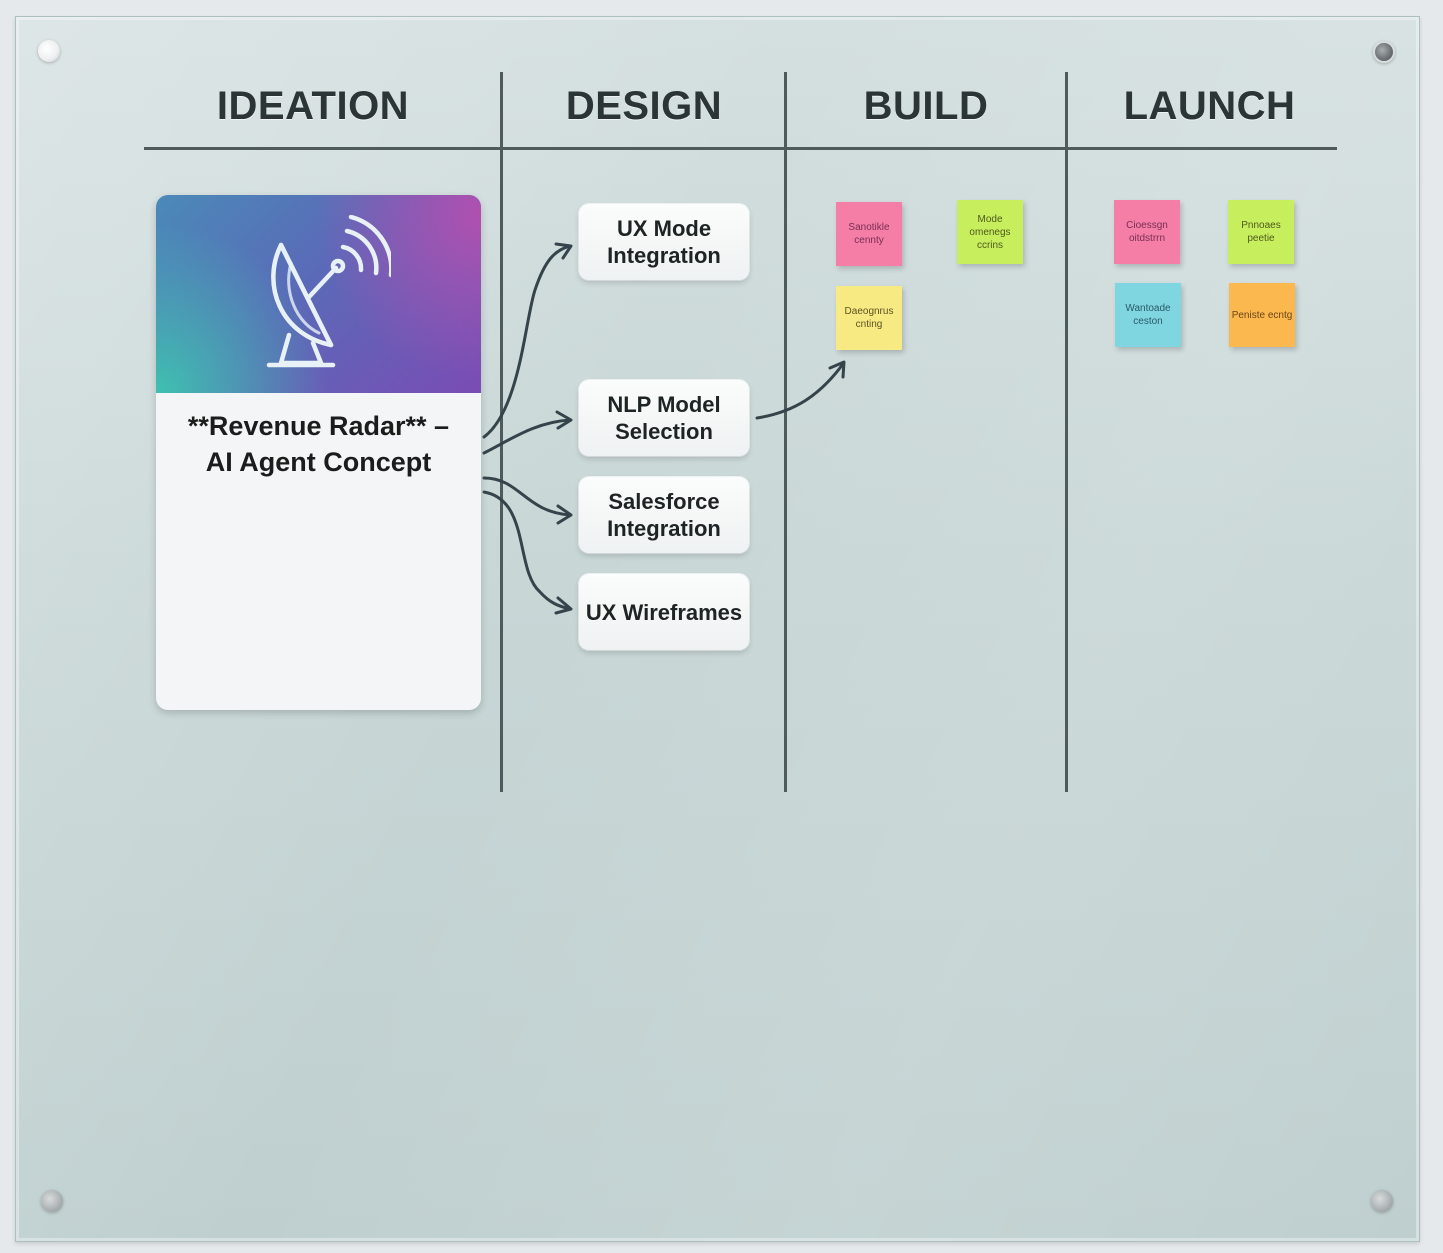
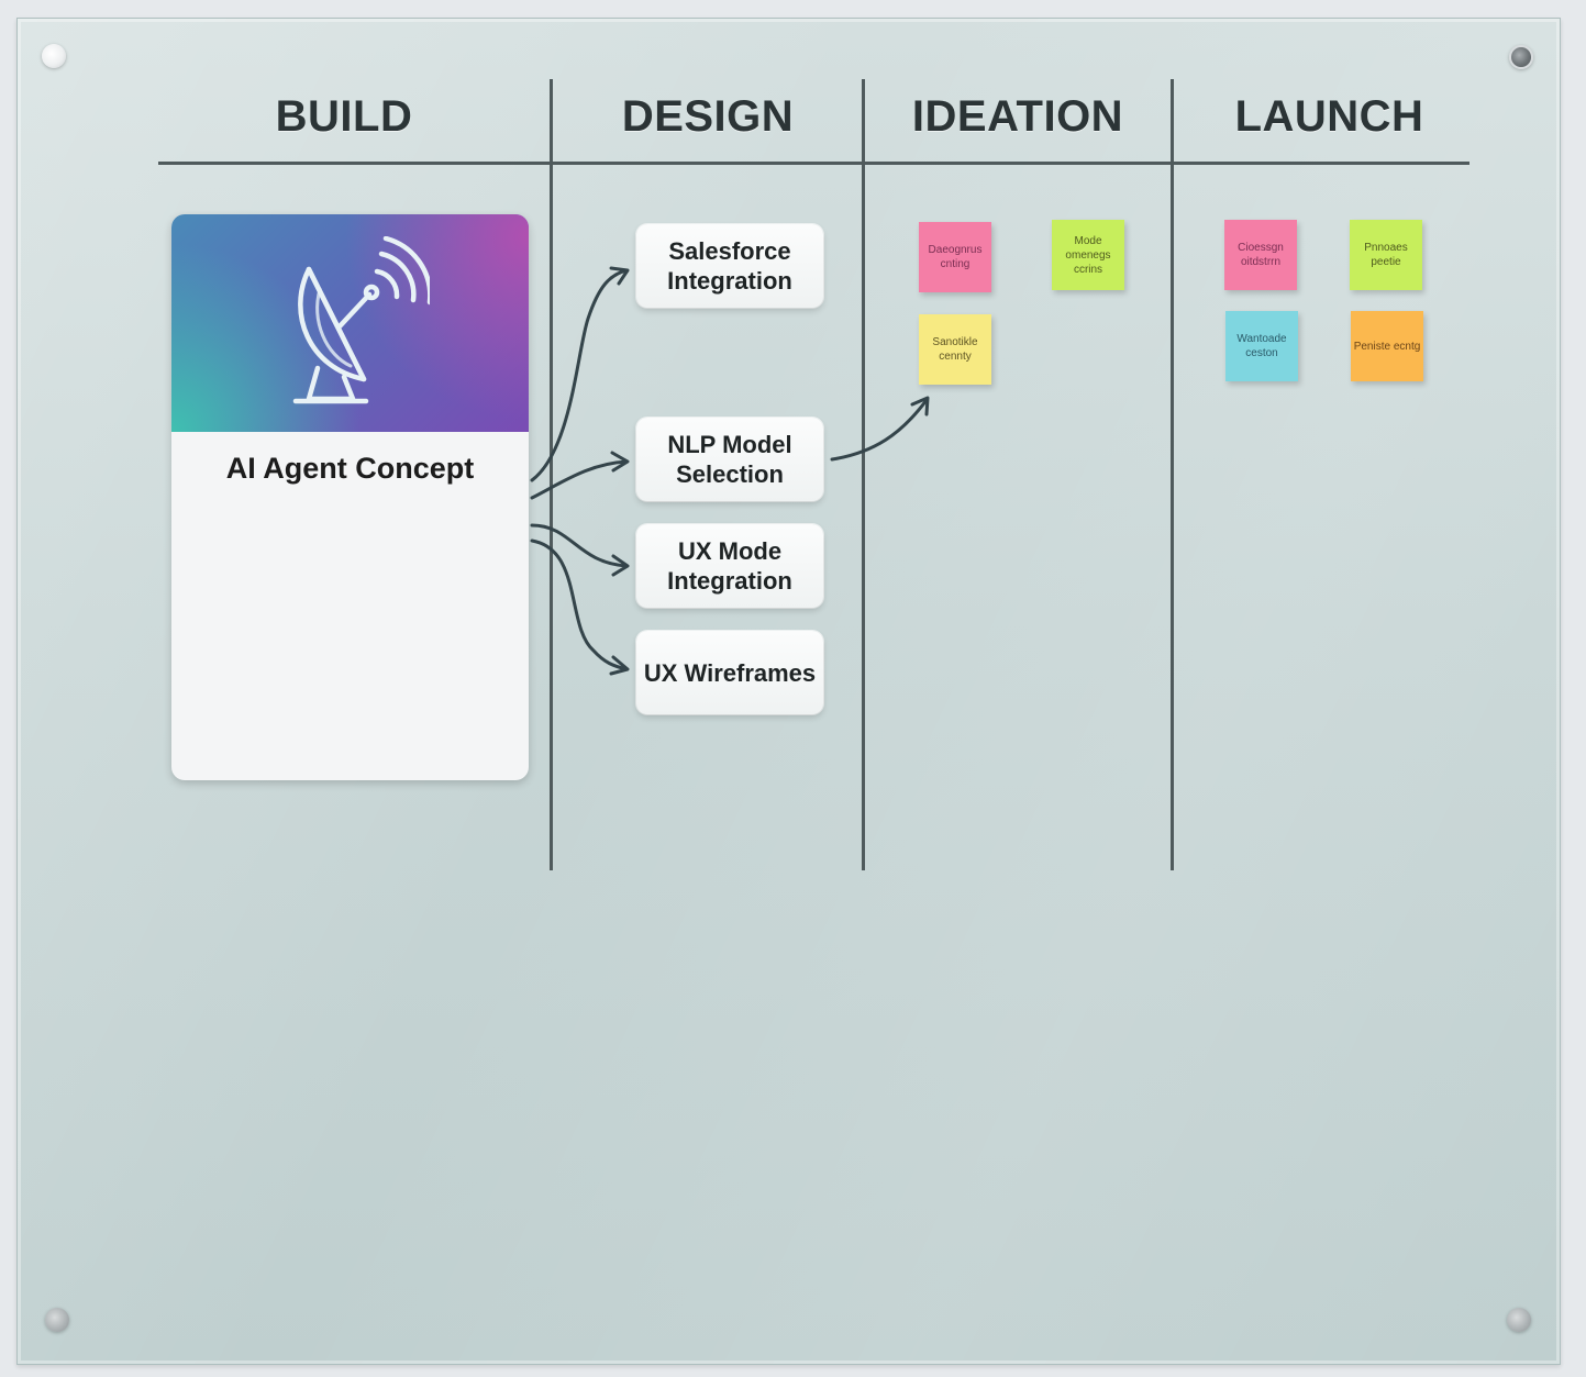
- IDEATION
+ BUILD
  DESIGN
- BUILD
+ IDEATION
  LAUNCH
- **Revenue Radar** –
  AI Agent Concept
- UX Mode Integration
+ Salesforce Integration
  NLP Model Selection
- Salesforce Integration
+ UX Mode Integration
  UX Wireframes
- Sanotikle cennty
+ Daeognrus cnting
  Mode omenegs ccrins
- Daeognrus cnting
+ Sanotikle cennty
  Cioessgn oitdstrrn
  Pnnoaes peetie
  Wantoade ceston
  Peniste ecntg
